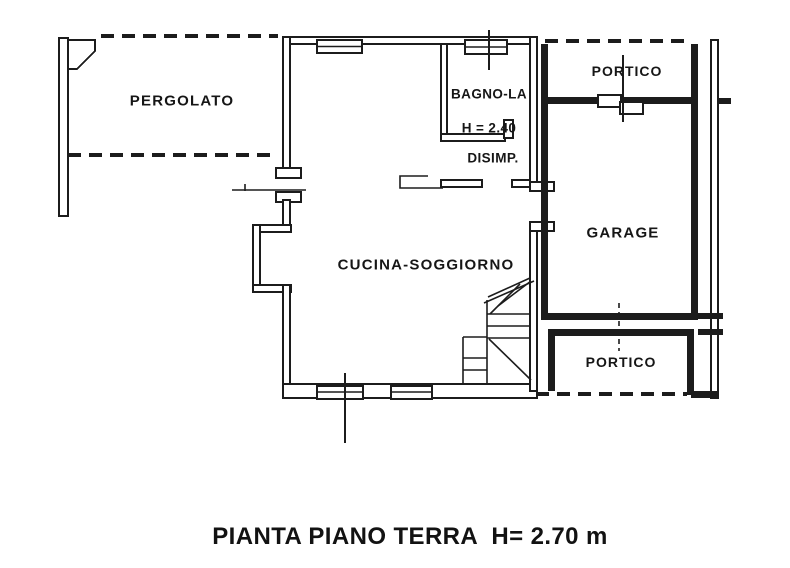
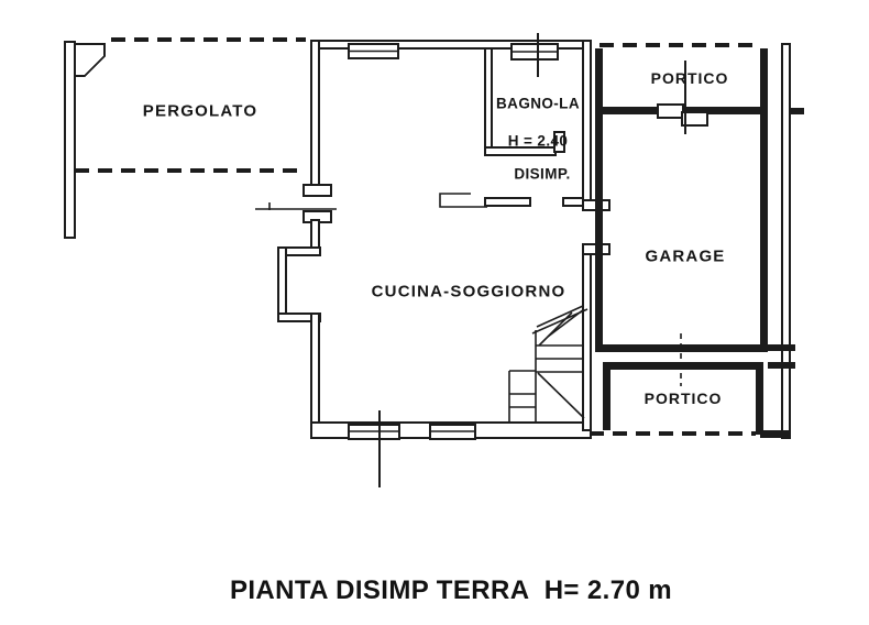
  PERGOLATO
  BAGNO-LA
  H = 2.40
  DISIMP.
  CUCINA-SOGGIORNO
  GARAGE
  PORTICO
  PORTICO
- PIANTA PIANO TERRA H= 2.70 m
+ PIANTA DISIMP TERRA H= 2.70 m
